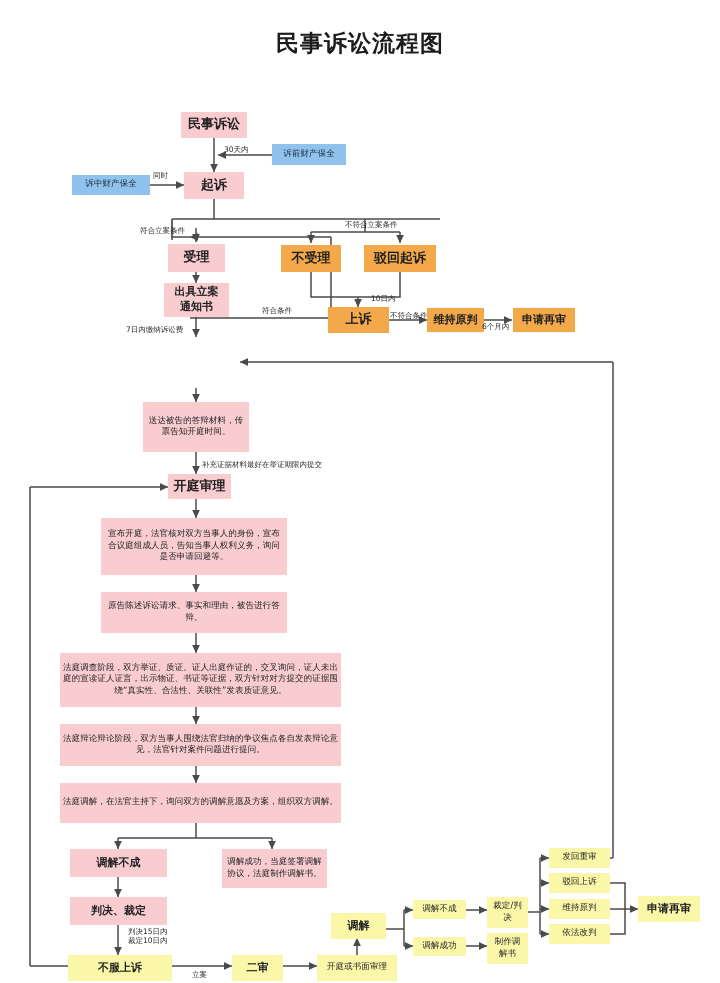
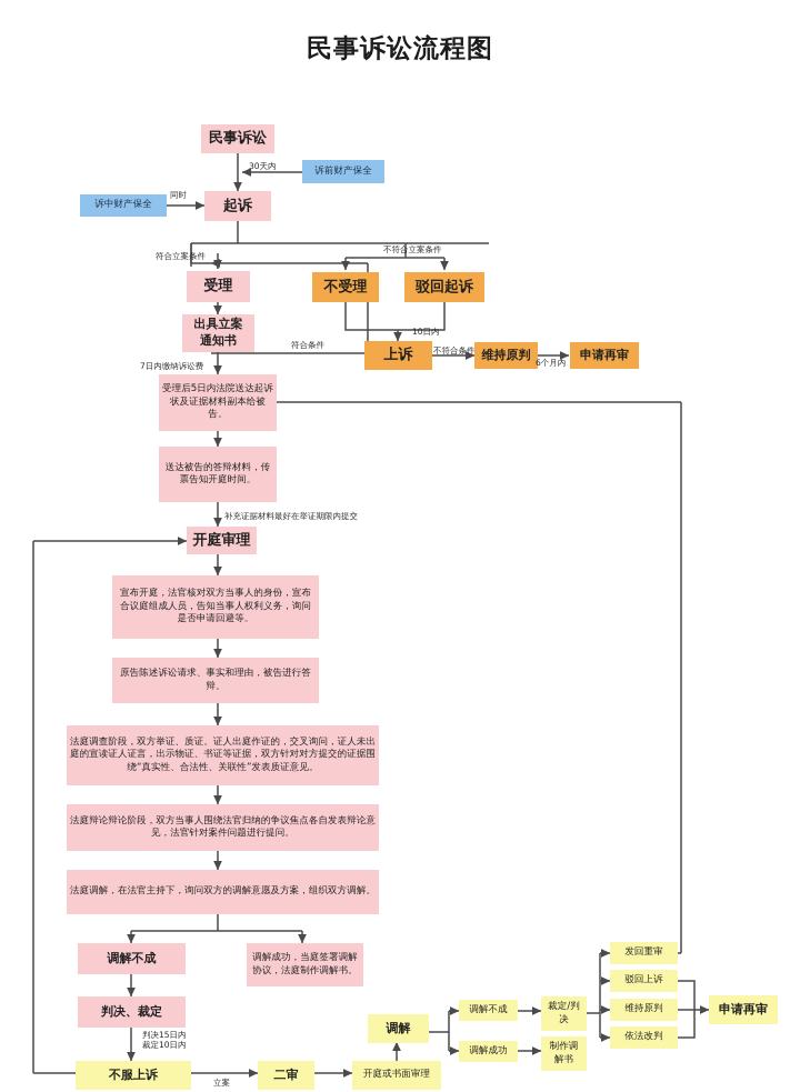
  民事诉讼流程图
  民事诉讼
  诉前财产保全
  诉中财产保全
  起诉
  受理
  出具立案
  通知书
  不受理
  驳回起诉
  上诉
  维持原判
  申请再审
+ 受理后5日内法院送达起诉状及证据材料副本给被告。
  送达被告的答辩材料，传票告知开庭时间。
  开庭审理
  宣布开庭，法官核对双方当事人的身份，宣布合议庭组成人员，告知当事人权利义务，询问是否申请回避等。
  原告陈述诉讼请求、事实和理由，被告进行答辩。
  法庭调查阶段，双方举证、质证。证人出庭作证的，交叉询问，证人未出庭的宣读证人证言，出示物证、书证等证据，双方针对对方提交的证据围绕“真实性、合法性、关联性”发表质证意见。
  法庭辩论辩论阶段，双方当事人围绕法官归纳的争议焦点各自发表辩论意见，法官针对案件问题进行提问。
  法庭调解，在法官主持下，询问双方的调解意愿及方案，组织双方调解。
  调解不成
  调解成功，当庭签署调解协议，法庭制作调解书。
  判决、裁定
  不服上诉
  二审
  开庭或书面审理
  调解
  调解不成
  调解成功
  裁定/判
  决
  制作调
  解书
  发回重审
  驳回上诉
  维持原判
  依法改判
  申请再审
  30天内
  同时
  符合立案条件
  不符合立案条件
  10日内
  符合条件
  不符合条件
  6个月内
  7日内缴纳诉讼费
  补充证据材料最好在举证期限内提交
  判决15日内
  裁定10日内
  立案
